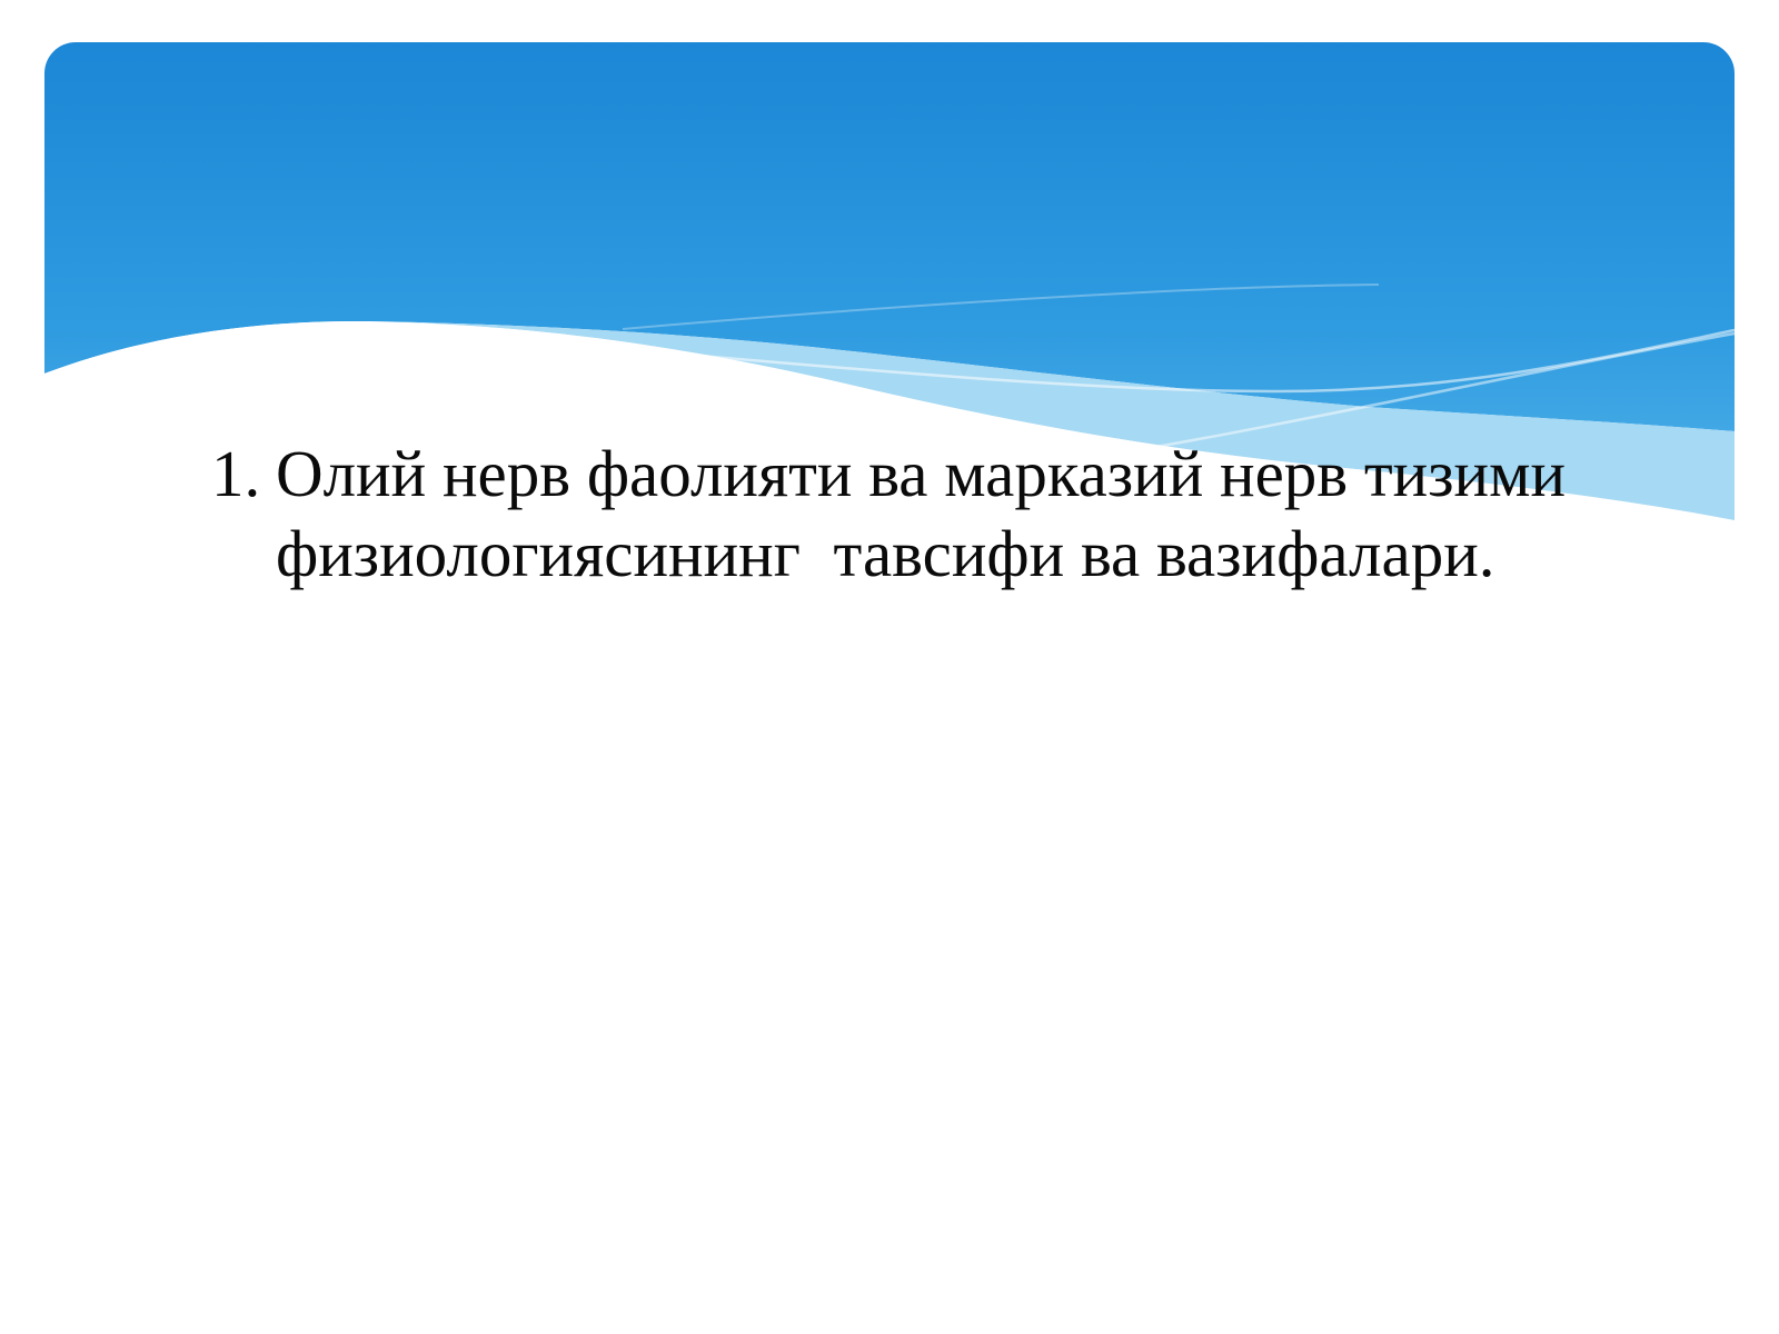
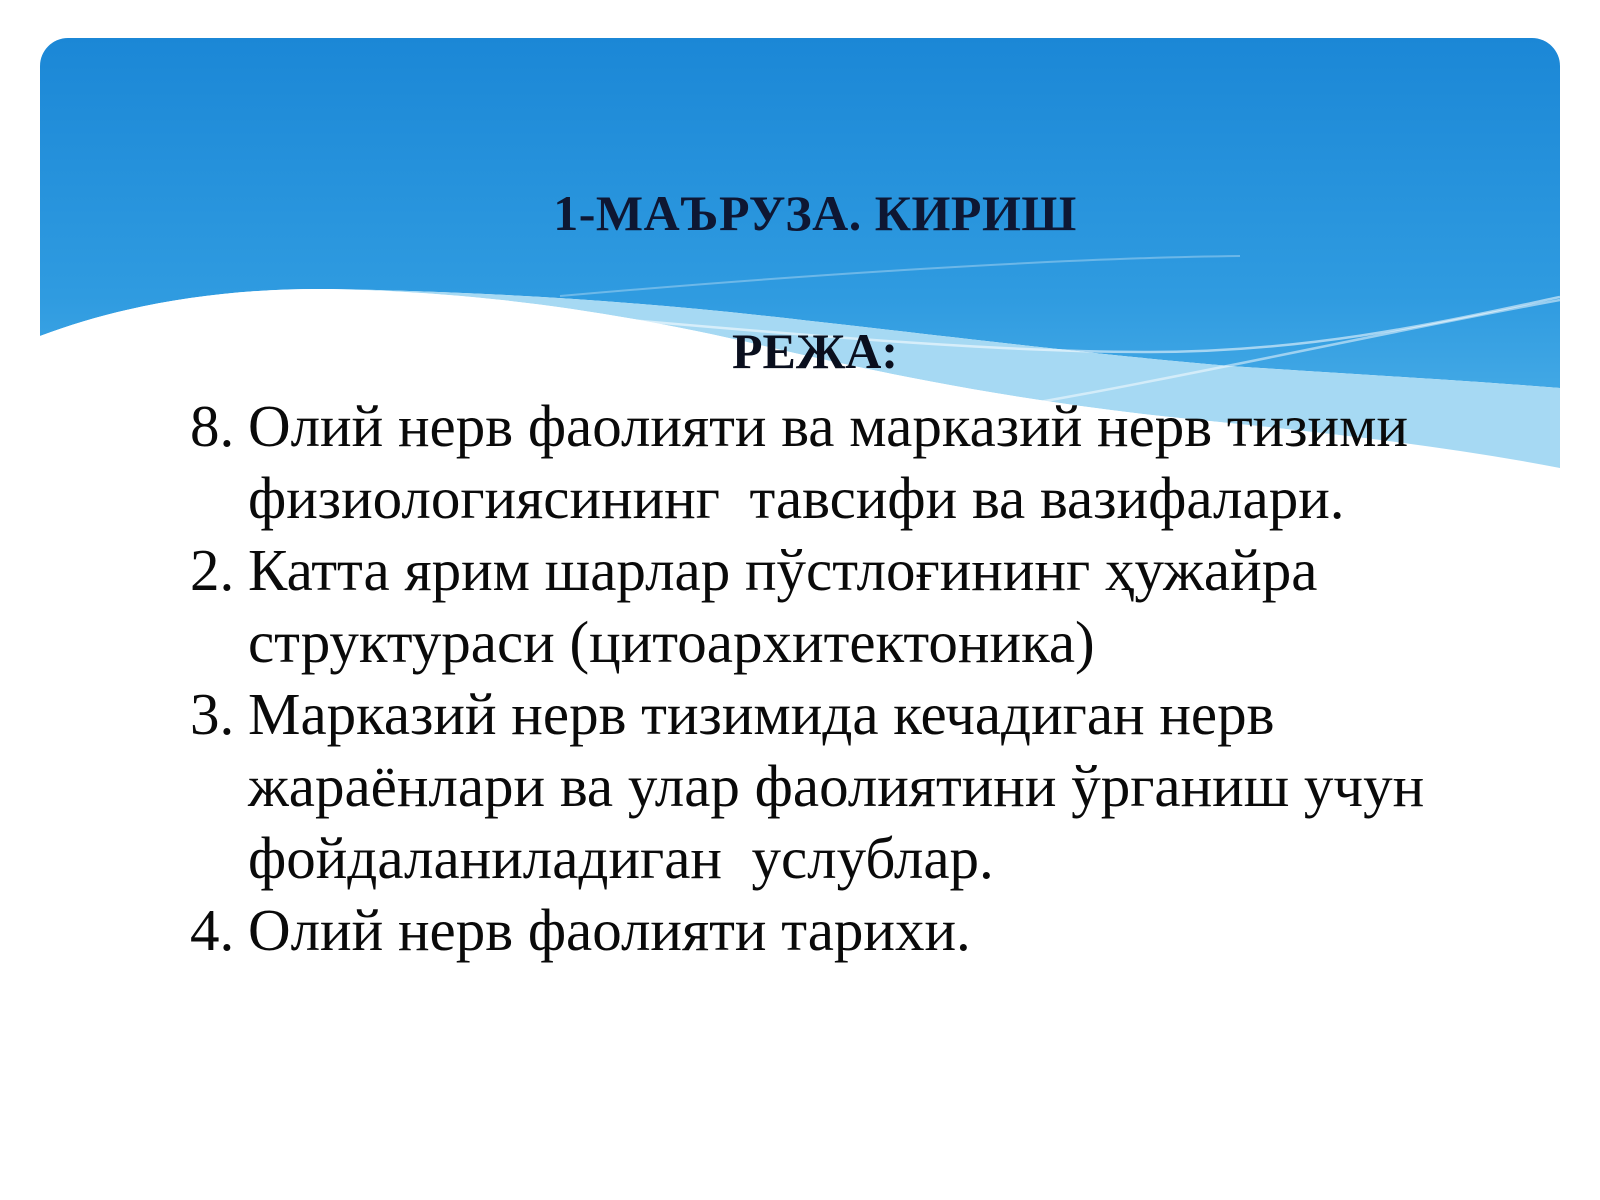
+ 1-МАЪРУЗА. КИРИШ
+ РЕЖА:
- 1.
+ 8.
  Олий нерв фаолияти ва марказий нерв тизими
  физиологиясининг тавсифи ва вазифалари.
+ 2.
+ Катта ярим шарлар пўстлоғининг ҳужайра
+ структураси (цитоархитектоника)
+ 3.
+ Марказий нерв тизимида кечадиган нерв
+ жараёнлари ва улар фаолиятини ўрганиш учун
+ фойдаланиладиган услублар.
+ 4.
+ Олий нерв фаолияти тарихи.
